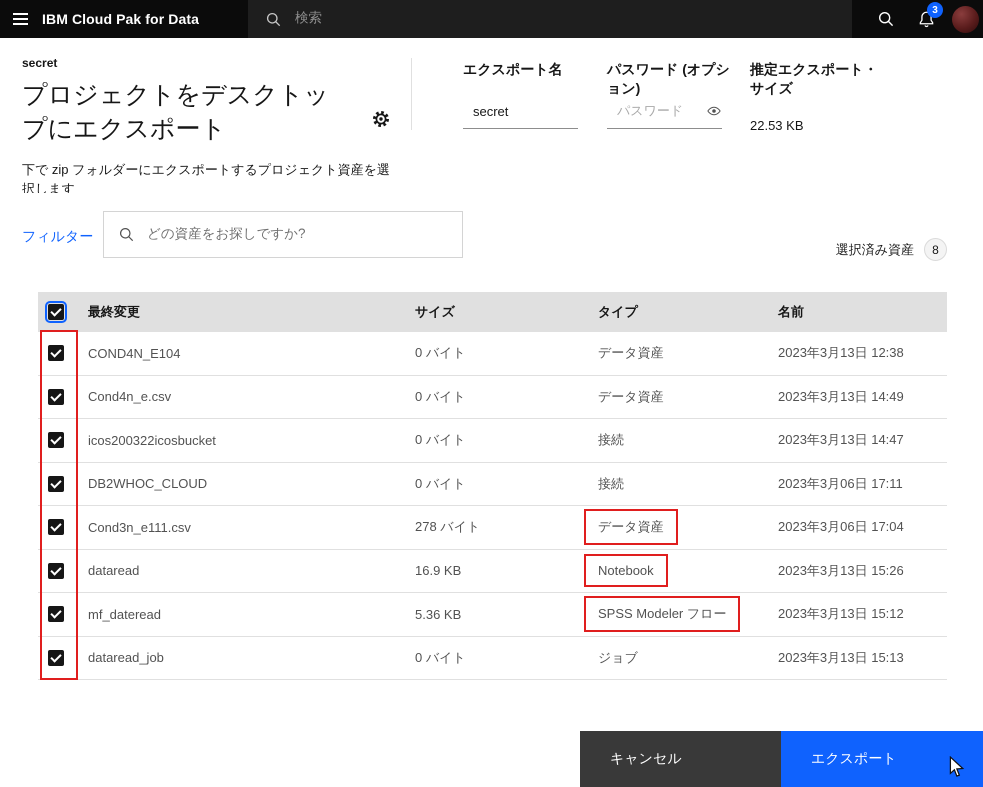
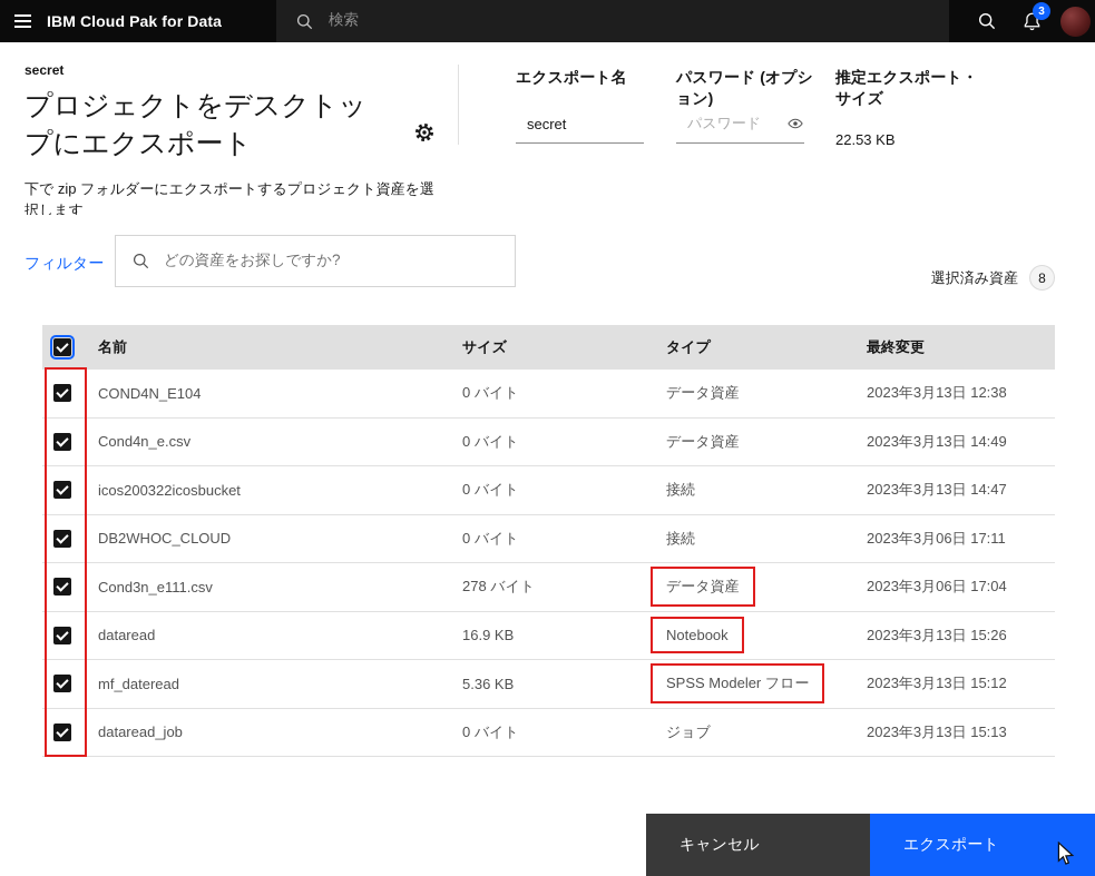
  IBM Cloud Pak for Data
  検索
  3
  secret
  プロジェクトをデスクトップにエクスポート
  下で zip フォルダーにエクスポートするプロジェクト資産を選択します
  エクスポート名
  secret
  パスワード (オプション)
  パスワード
  推定エクスポート・サイズ
  22.53 KB
  フィルター
  どの資産をお探しですか?
  選択済み資産
  8
- 最終変更
+ 名前
  サイズ
  タイプ
- 名前
+ 最終変更
  COND4N_E104
  0 バイト
  データ資産
  2023年3月13日 12:38
  Cond4n_e.csv
  0 バイト
  データ資産
  2023年3月13日 14:49
  icos200322icosbucket
  0 バイト
  接続
  2023年3月13日 14:47
  DB2WHOC_CLOUD
  0 バイト
  接続
  2023年3月06日 17:11
  Cond3n_e111.csv
  278 バイト
  データ資産
  2023年3月06日 17:04
  dataread
  16.9 KB
  Notebook
  2023年3月13日 15:26
  mf_dateread
  5.36 KB
  SPSS Modeler フロー
  2023年3月13日 15:12
  dataread_job
  0 バイト
  ジョブ
  2023年3月13日 15:13
  キャンセル
  エクスポート
